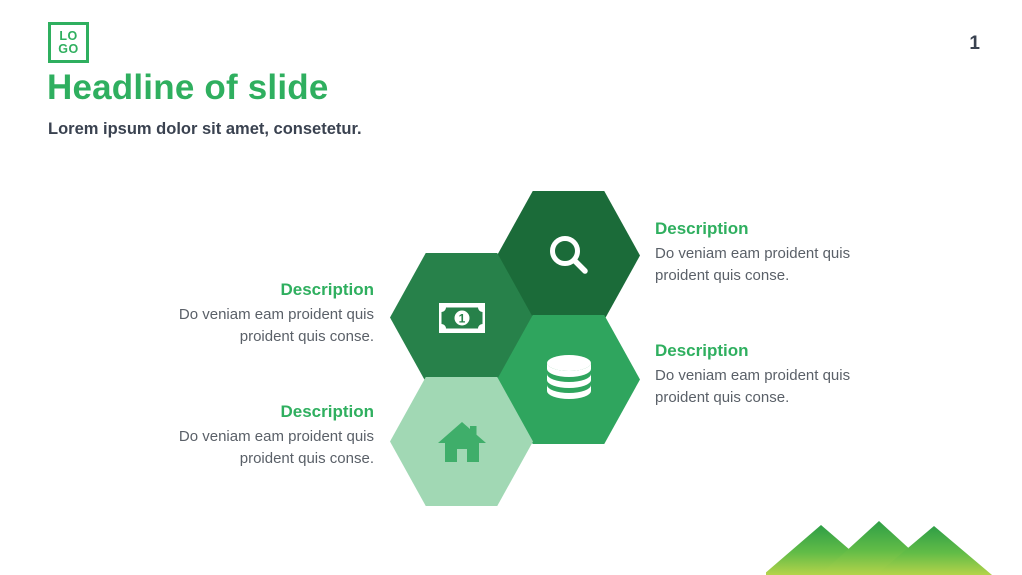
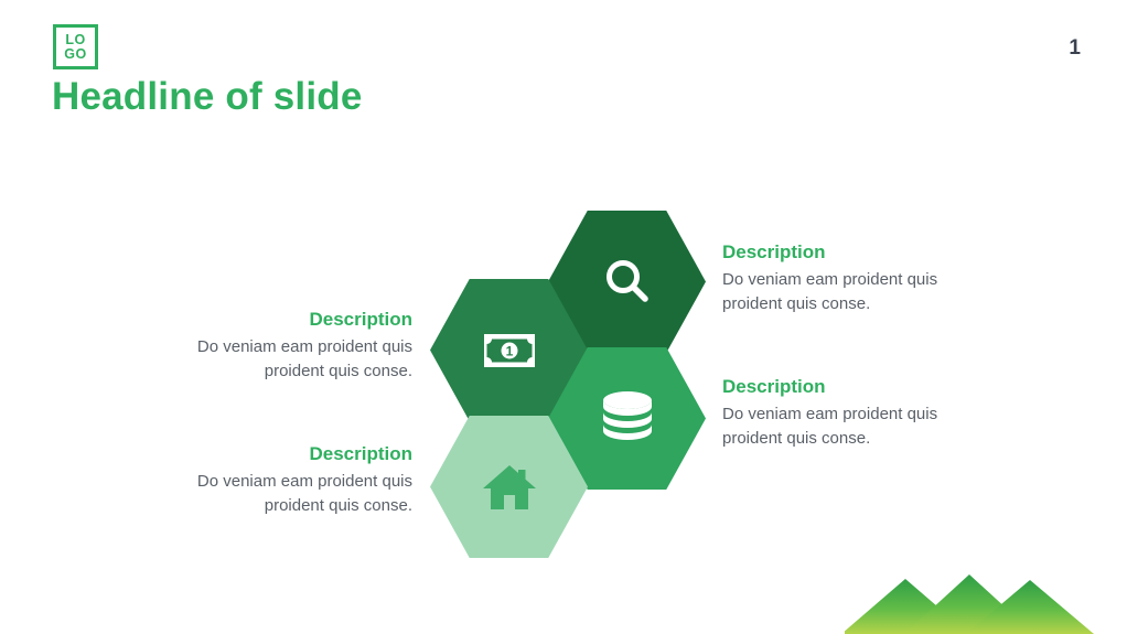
  LO
  GO
  1
  Headline of slide
- Lorem ipsum dolor sit amet, consetetur.
  1
  Description
  Do veniam eam proident quis proident quis conse.
  Description
  Do veniam eam proident quis proident quis conse.
  Description
  Do veniam eam proident quis proident quis conse.
  Description
  Do veniam eam proident quis proident quis conse.
